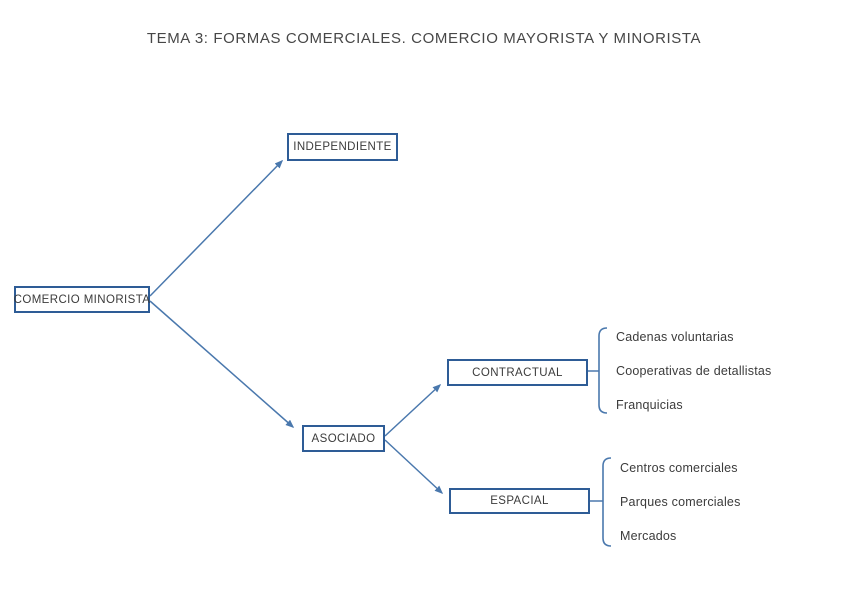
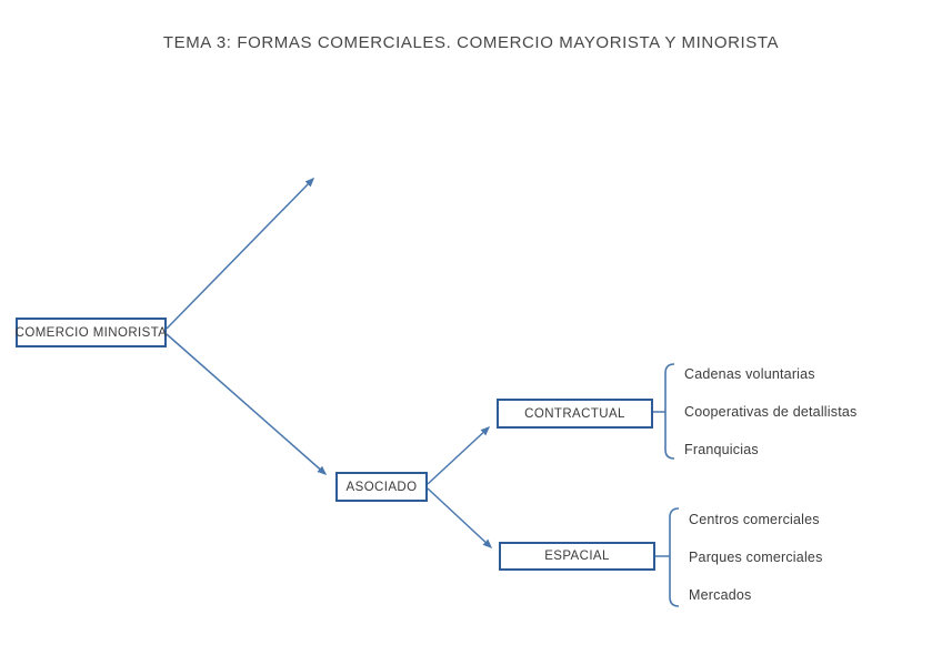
  TEMA 3: FORMAS COMERCIALES. COMERCIO MAYORISTA Y MINORISTA
  COMERCIO MINORISTA
- INDEPENDIENTE
  ASOCIADO
  CONTRACTUAL
  ESPACIAL
  Cadenas voluntarias
  Cooperativas de detallistas
  Franquicias
  Centros comerciales
  Parques comerciales
  Mercados
